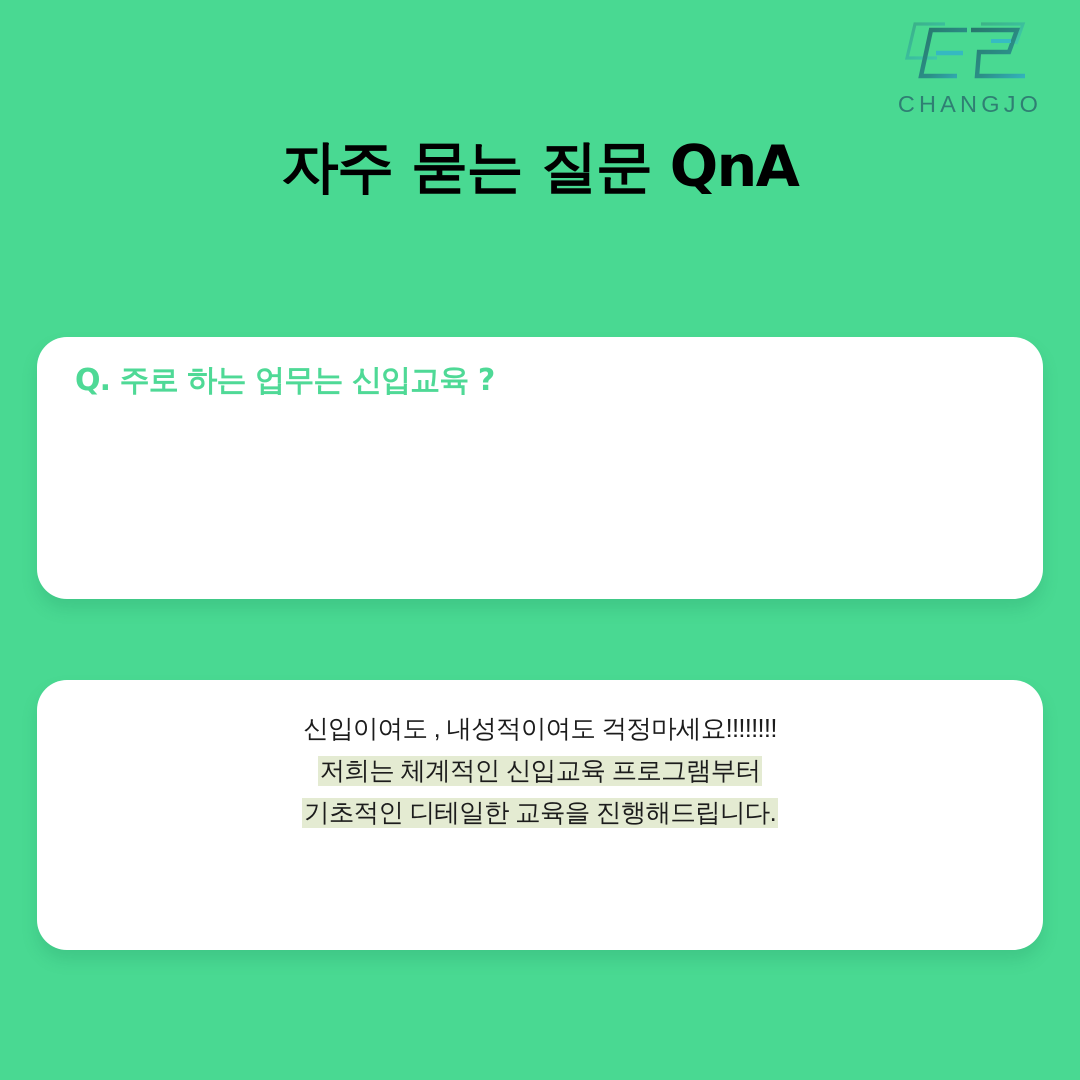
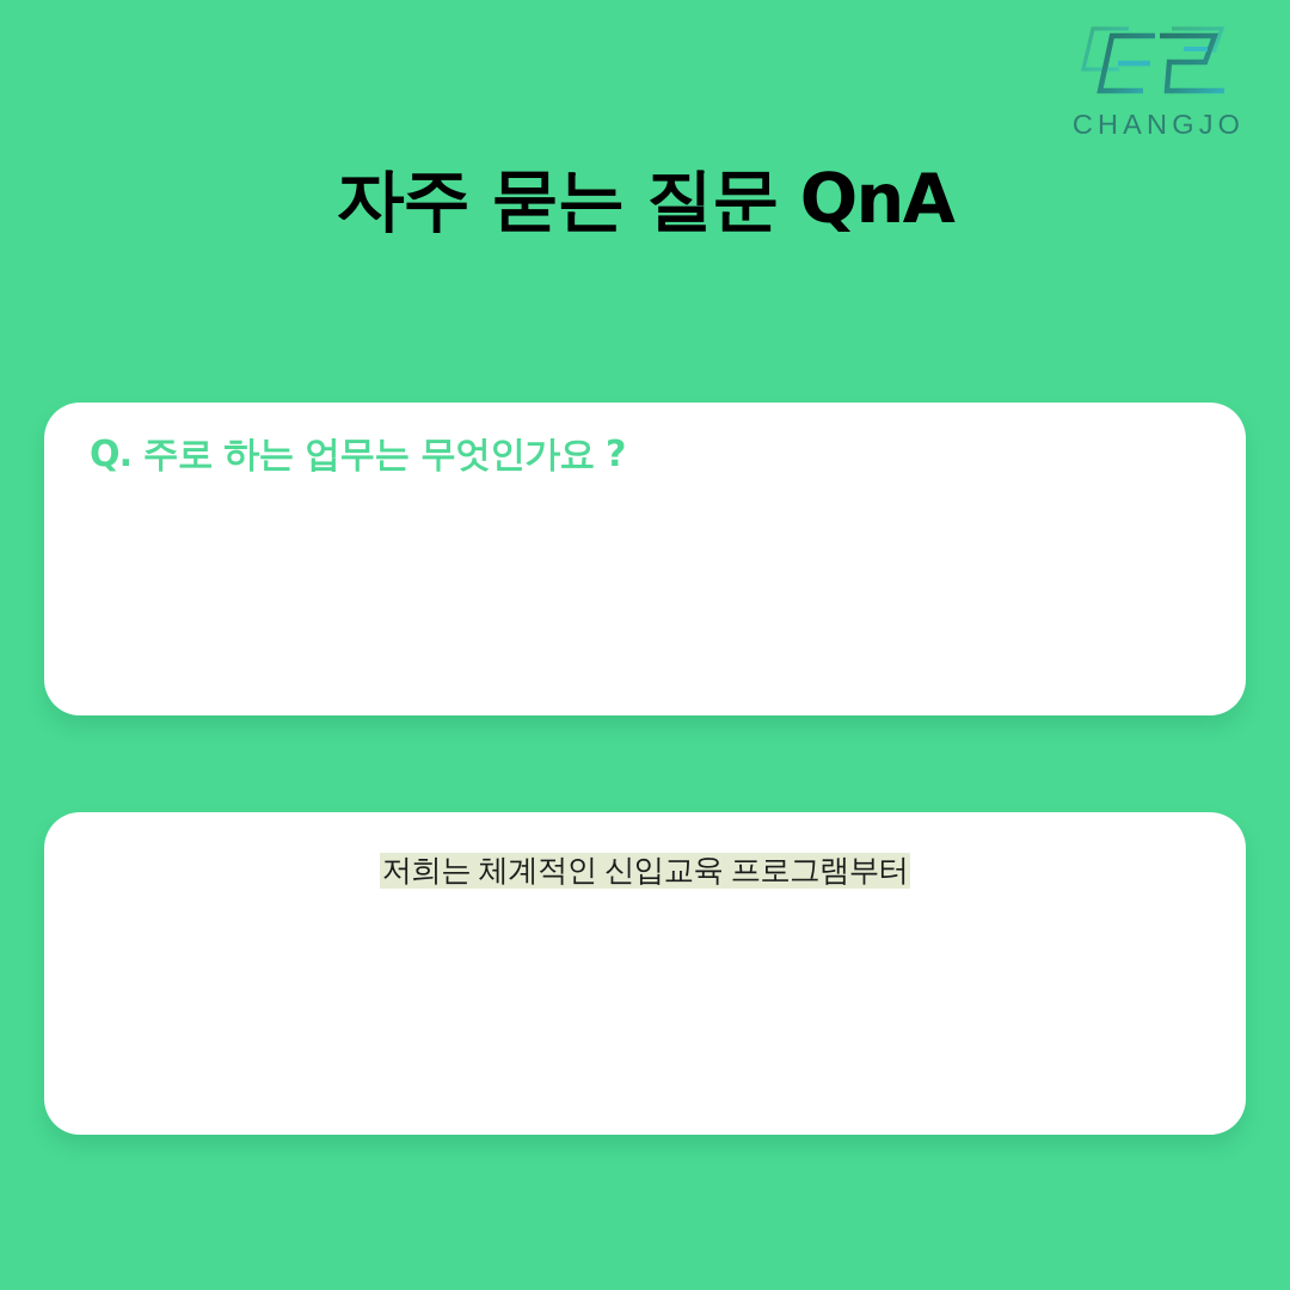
  CHANGJO
  자주 묻는 질문 QnA
- Q. 주로 하는 업무는 신입교육 ?
+ Q. 주로 하는 업무는 무엇인가요 ?
- 신입이여도 , 내성적이여도 걱정마세요!!!!!!!!
  저희는 체계적인 신입교육 프로그램부터
- 기초적인 디테일한 교육을 진행해드립니다.
